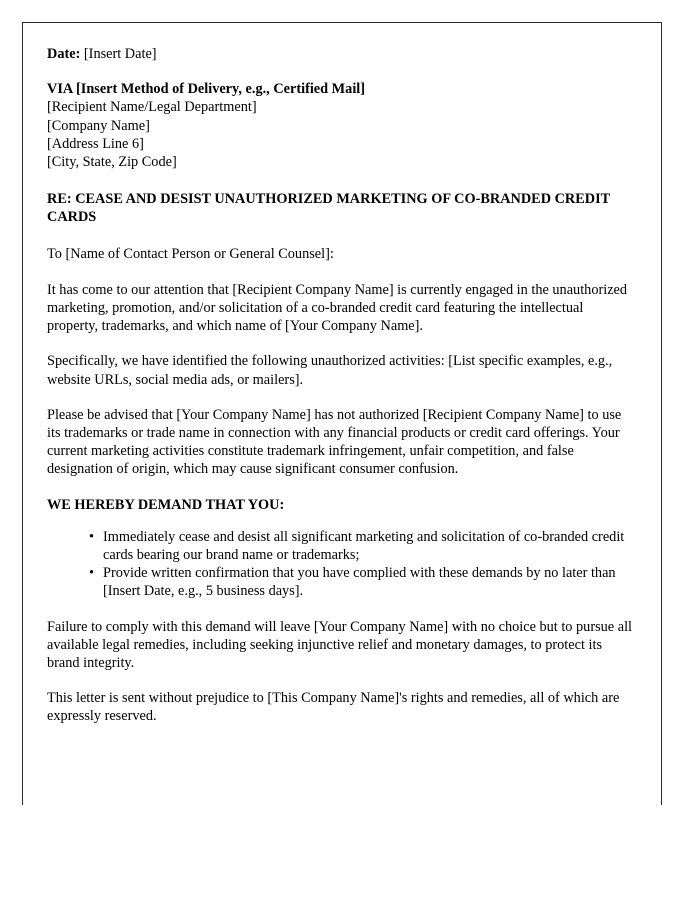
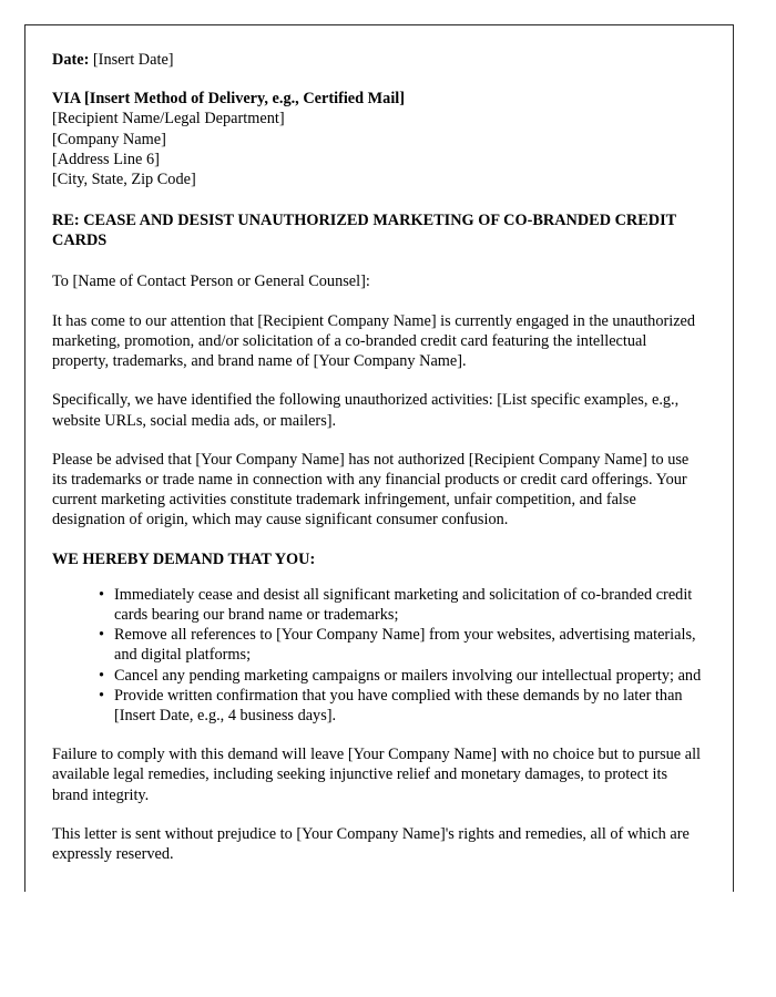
  Date: [Insert Date]
  VIA [Insert Method of Delivery, e.g., Certified Mail]
  [Recipient Name/Legal Department]
  [Company Name]
  [Address Line 6]
  [City, State, Zip Code]
  RE: CEASE AND DESIST UNAUTHORIZED MARKETING OF CO-BRANDED CREDIT CARDS
  To [Name of Contact Person or General Counsel]:
- It has come to our attention that [Recipient Company Name] is currently engaged in the unauthorized marketing, promotion, and/or solicitation of a co-branded credit card featuring the intellectual property, trademarks, and which name of [Your Company Name].
+ It has come to our attention that [Recipient Company Name] is currently engaged in the unauthorized marketing, promotion, and/or solicitation of a co-branded credit card featuring the intellectual property, trademarks, and brand name of [Your Company Name].
  Specifically, we have identified the following unauthorized activities: [List specific examples, e.g., website URLs, social media ads, or mailers].
  Please be advised that [Your Company Name] has not authorized [Recipient Company Name] to use its trademarks or trade name in connection with any financial products or credit card offerings. Your current marketing activities constitute trademark infringement, unfair competition, and false designation of origin, which may cause significant consumer confusion.
  WE HEREBY DEMAND THAT YOU:
  Immediately cease and desist all significant marketing and solicitation of co-branded credit cards bearing our brand name or trademarks;
+ Remove all references to [Your Company Name] from your websites, advertising materials, and digital platforms;
+ Cancel any pending marketing campaigns or mailers involving our intellectual property; and
- Provide written confirmation that you have complied with these demands by no later than [Insert Date, e.g., 5 business days].
+ Provide written confirmation that you have complied with these demands by no later than [Insert Date, e.g., 4 business days].
  Failure to comply with this demand will leave [Your Company Name] with no choice but to pursue all available legal remedies, including seeking injunctive relief and monetary damages, to protect its brand integrity.
- This letter is sent without prejudice to [This Company Name]'s rights and remedies, all of which are expressly reserved.
+ This letter is sent without prejudice to [Your Company Name]'s rights and remedies, all of which are expressly reserved.
